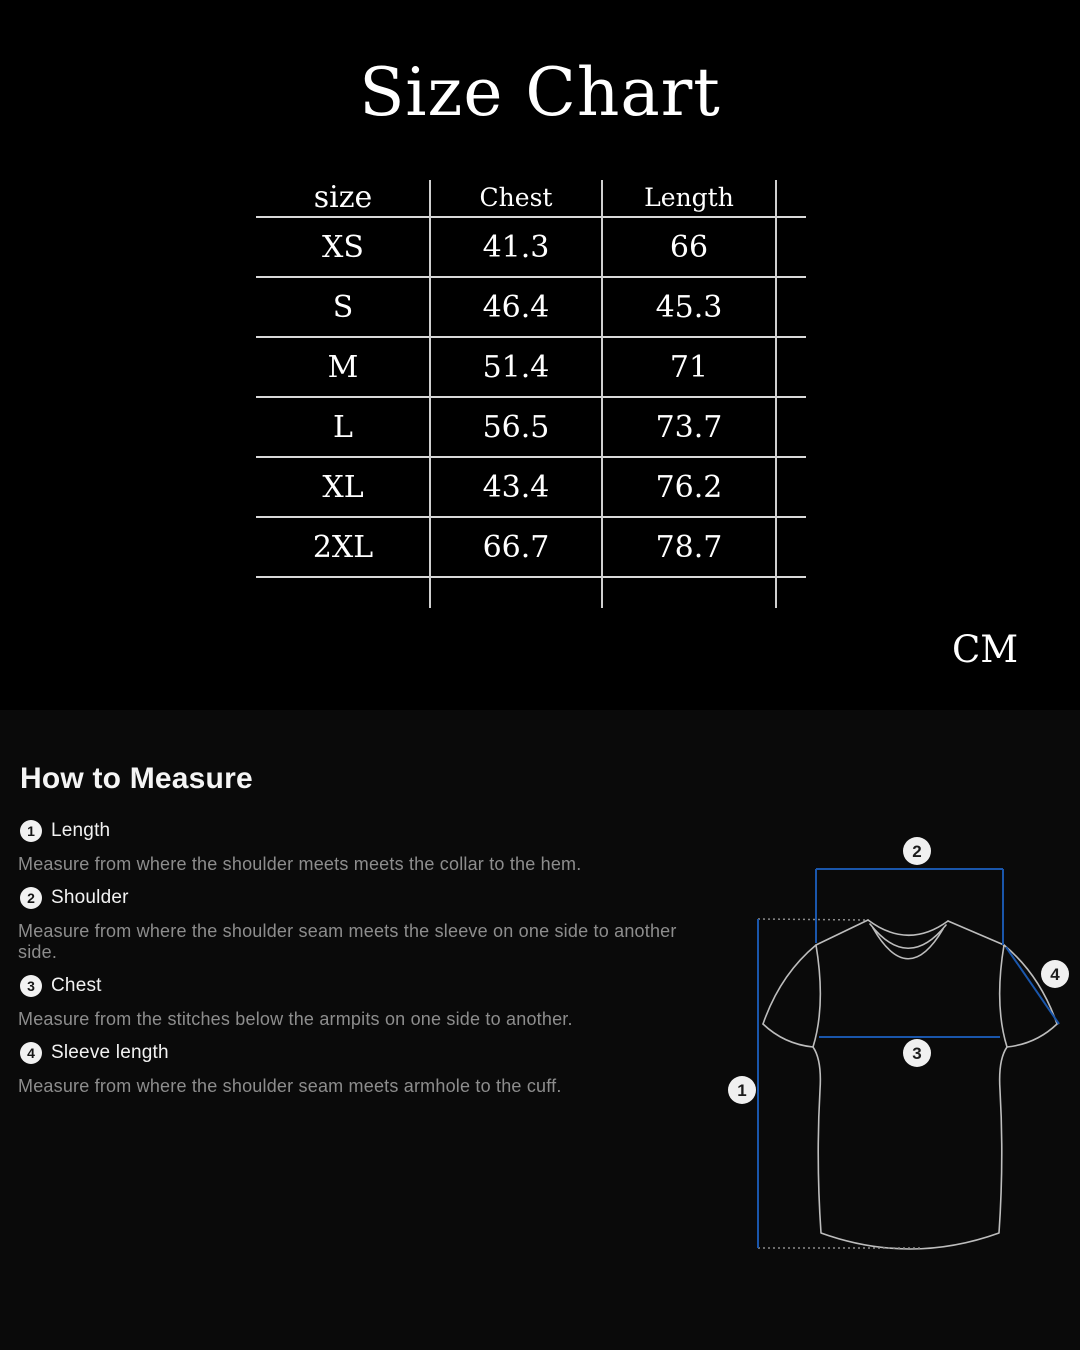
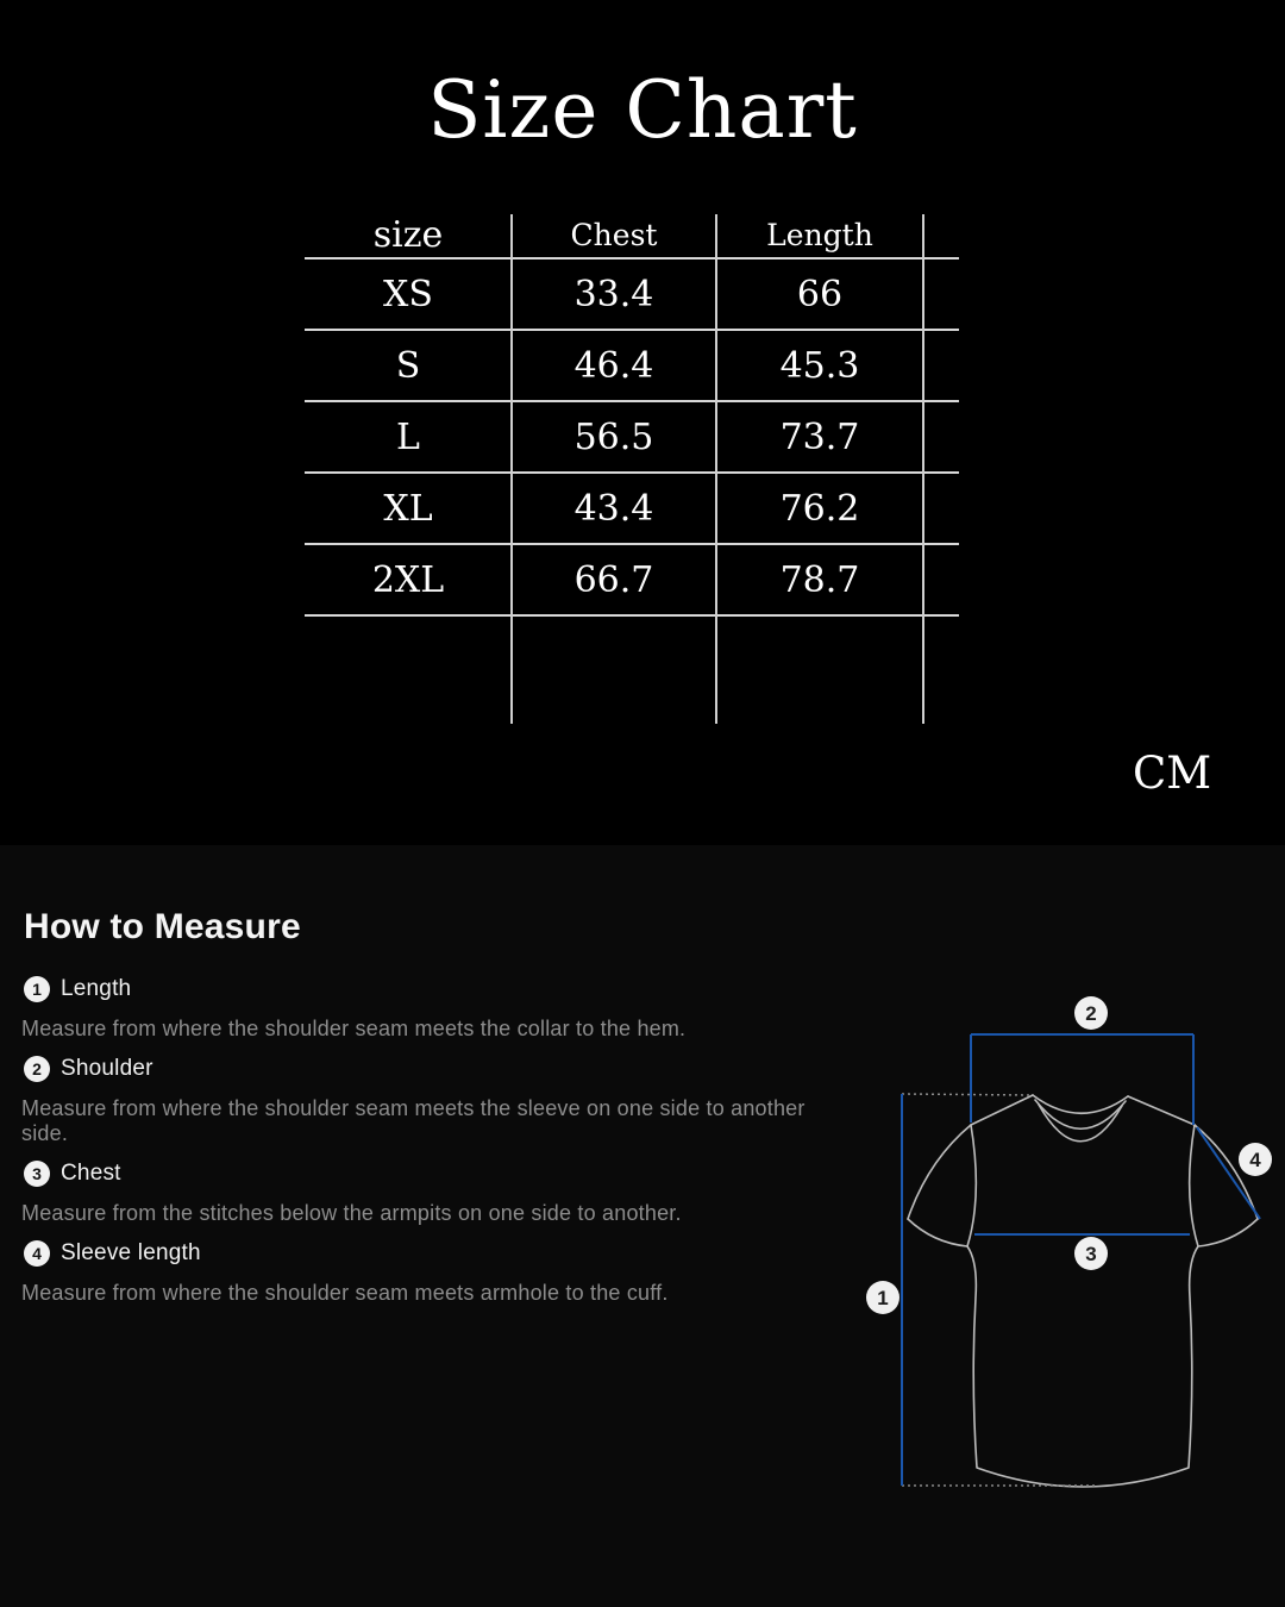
  Size Chart
  size
  Chest
  Length
  XS
- 41.3
+ 33.4
  66
  S
  46.4
  45.3
- M
- 51.4
- 71
  L
  56.5
  73.7
  XL
  43.4
  76.2
  2XL
  66.7
  78.7
  CM
  How to Measure
  1
  Length
- Measure from where the shoulder meets meets the collar to the hem.
+ Measure from where the shoulder seam meets the collar to the hem.
  2
  Shoulder
  Measure from where the shoulder seam meets the sleeve on one side to another side.
  3
  Chest
  Measure from the stitches below the armpits on one side to another.
  4
  Sleeve length
  Measure from where the shoulder seam meets armhole to the cuff.
  1
  2
  3
  4
